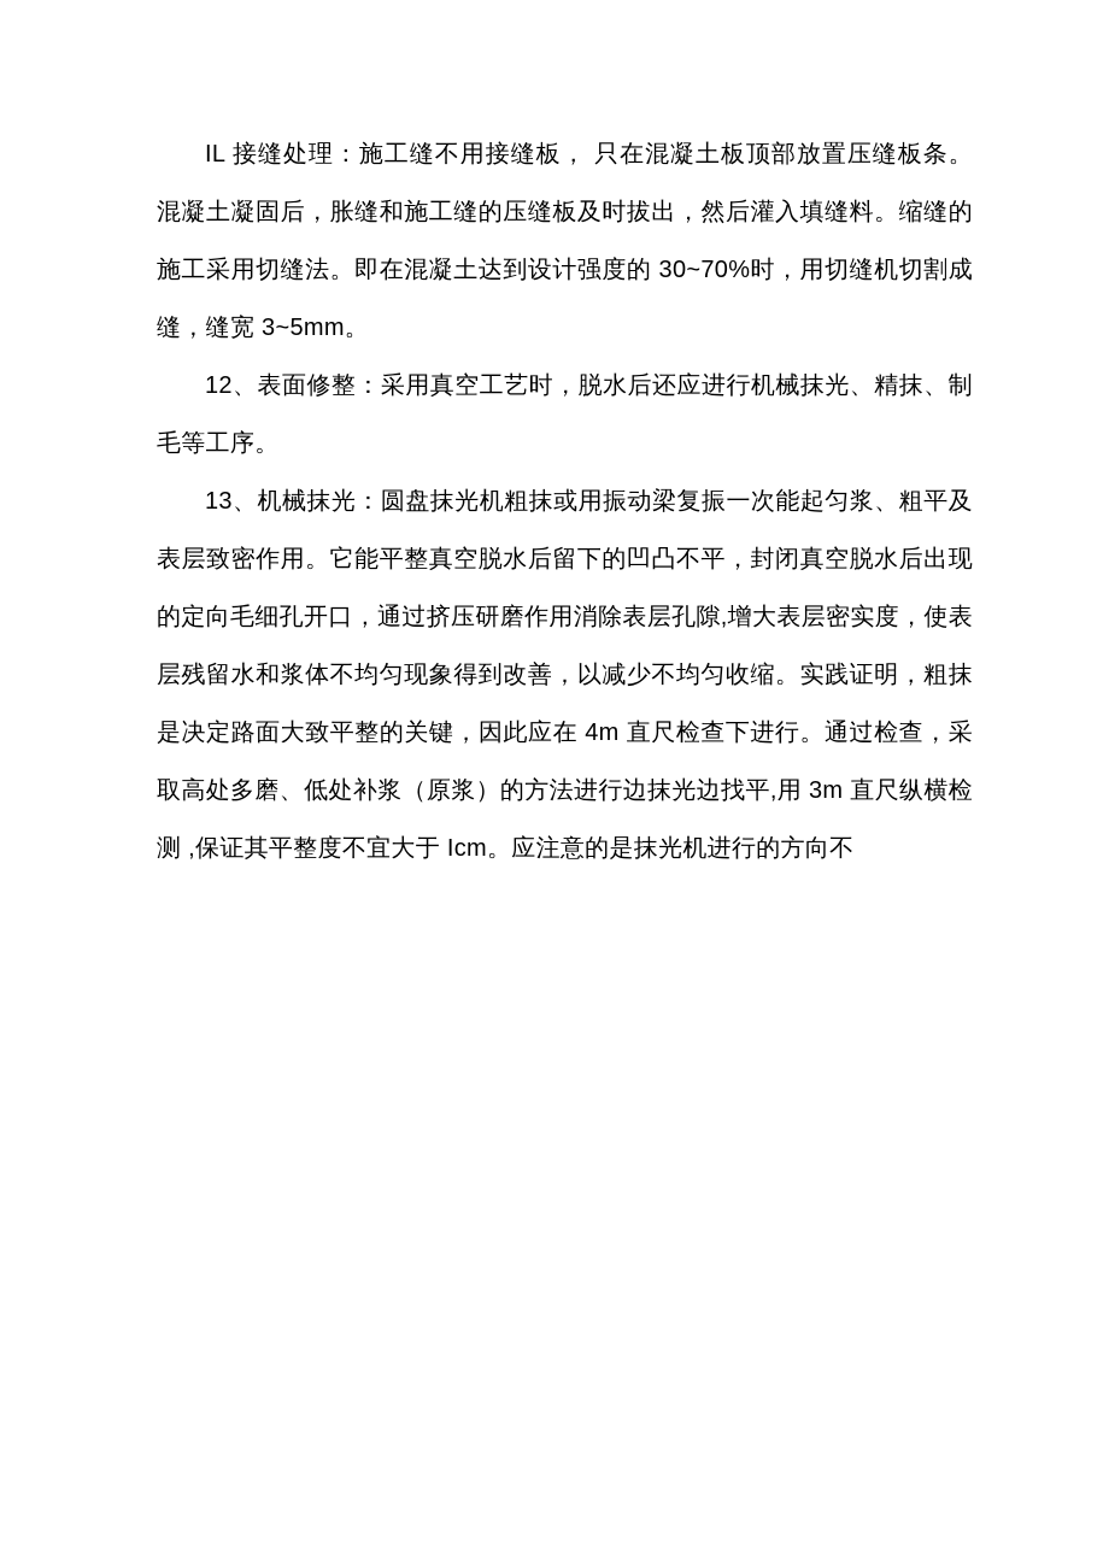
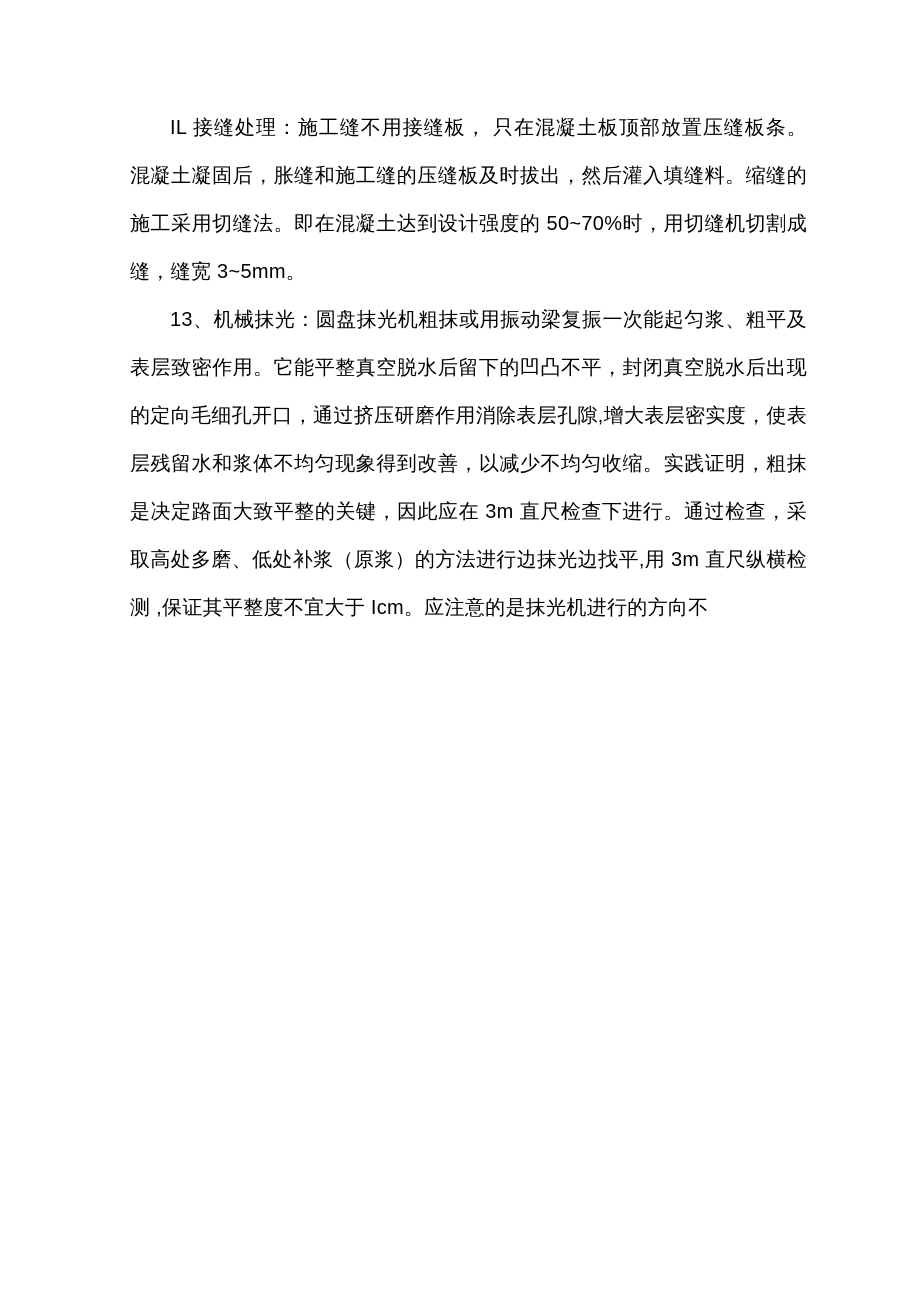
- IL 接缝处理：施工缝不用接缝板， 只在混凝土板顶部放置压缝板条。混凝土凝固后，胀缝和施工缝的压缝板及时拔出，然后灌入填缝料。缩缝的施工采用切缝法。即在混凝土达到设计强度的 30~70%时，用切缝机切割成缝，缝宽 3~5mm。
+ IL 接缝处理：施工缝不用接缝板， 只在混凝土板顶部放置压缝板条。混凝土凝固后，胀缝和施工缝的压缝板及时拔出，然后灌入填缝料。缩缝的施工采用切缝法。即在混凝土达到设计强度的 50~70%时，用切缝机切割成缝，缝宽 3~5mm。
- 12、表面修整：采用真空工艺时，脱水后还应进行机械抹光、精抹、制毛等工序。
- 13、机械抹光：圆盘抹光机粗抹或用振动梁复振一次能起匀浆、粗平及表层致密作用。它能平整真空脱水后留下的凹凸不平，封闭真空脱水后出现的定向毛细孔开口，通过挤压研磨作用消除表层孔隙,增大表层密实度，使表层残留水和浆体不均匀现象得到改善，以减少不均匀收缩。实践证明，粗抹是决定路面大致平整的关键，因此应在 4m 直尺检查下进行。通过检查，采取高处多磨、低处补浆（原浆）的方法进行边抹光边找平,用 3m 直尺纵横检测 ,保证其平整度不宜大于 Icm。应注意的是抹光机进行的方向不
+ 13、机械抹光：圆盘抹光机粗抹或用振动梁复振一次能起匀浆、粗平及表层致密作用。它能平整真空脱水后留下的凹凸不平，封闭真空脱水后出现的定向毛细孔开口，通过挤压研磨作用消除表层孔隙,增大表层密实度，使表层残留水和浆体不均匀现象得到改善，以减少不均匀收缩。实践证明，粗抹是决定路面大致平整的关键，因此应在 3m 直尺检查下进行。通过检查，采取高处多磨、低处补浆（原浆）的方法进行边抹光边找平,用 3m 直尺纵横检测 ,保证其平整度不宜大于 Icm。应注意的是抹光机进行的方向不
